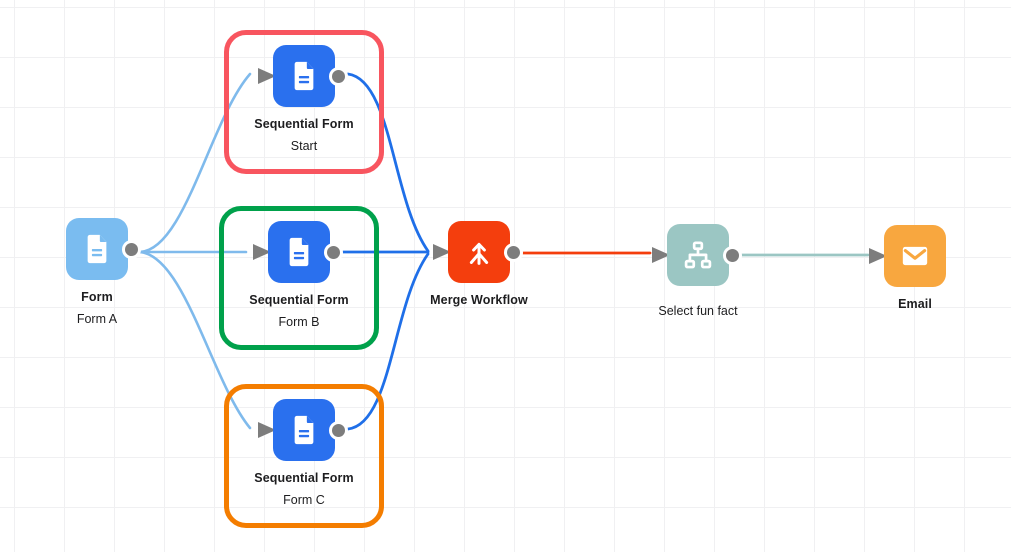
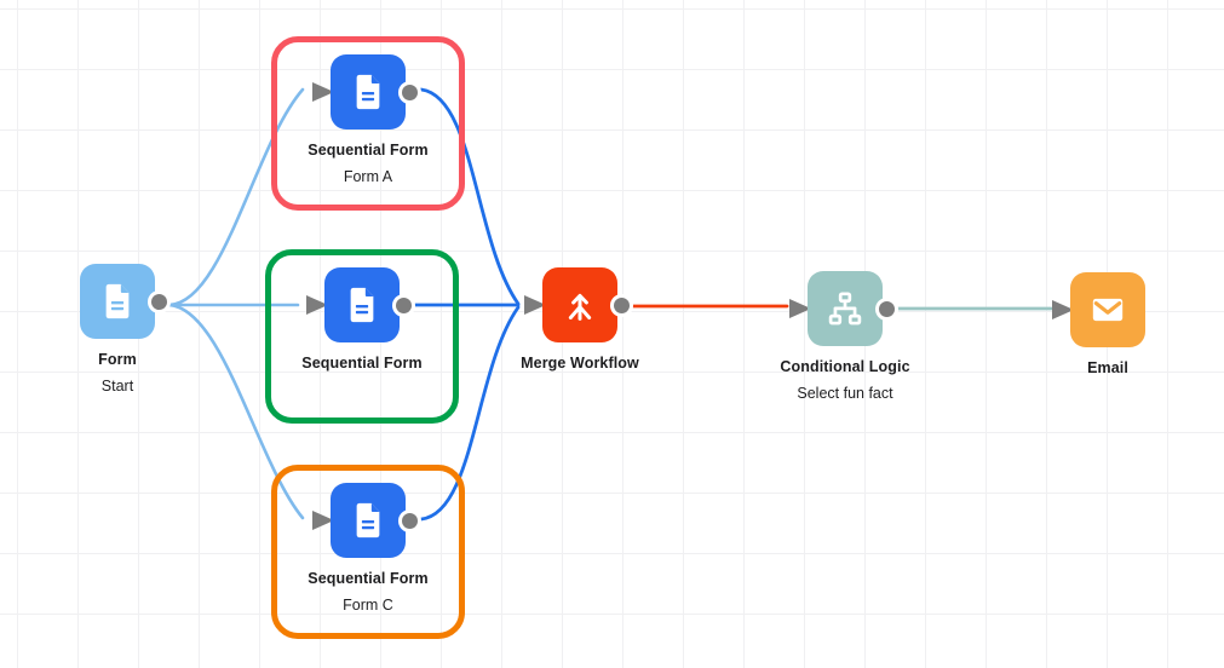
  Form
- Form A
+ Start
  Sequential Form
- Start
+ Form A
  Sequential Form
- Form B
  Sequential Form
  Form C
  Merge Workflow
+ Conditional Logic
  Select fun fact
  Email
